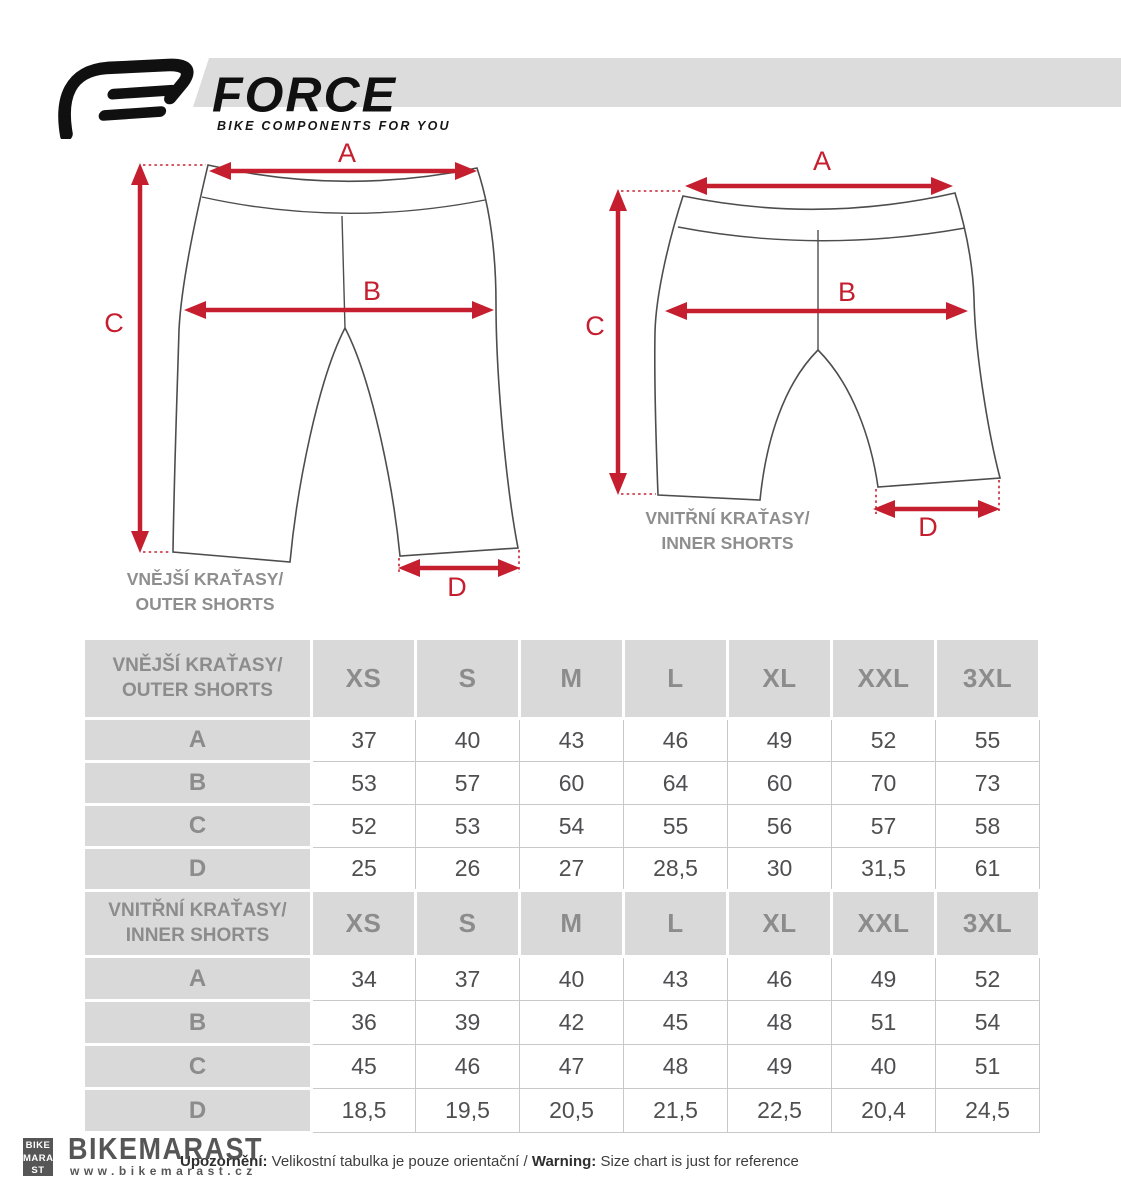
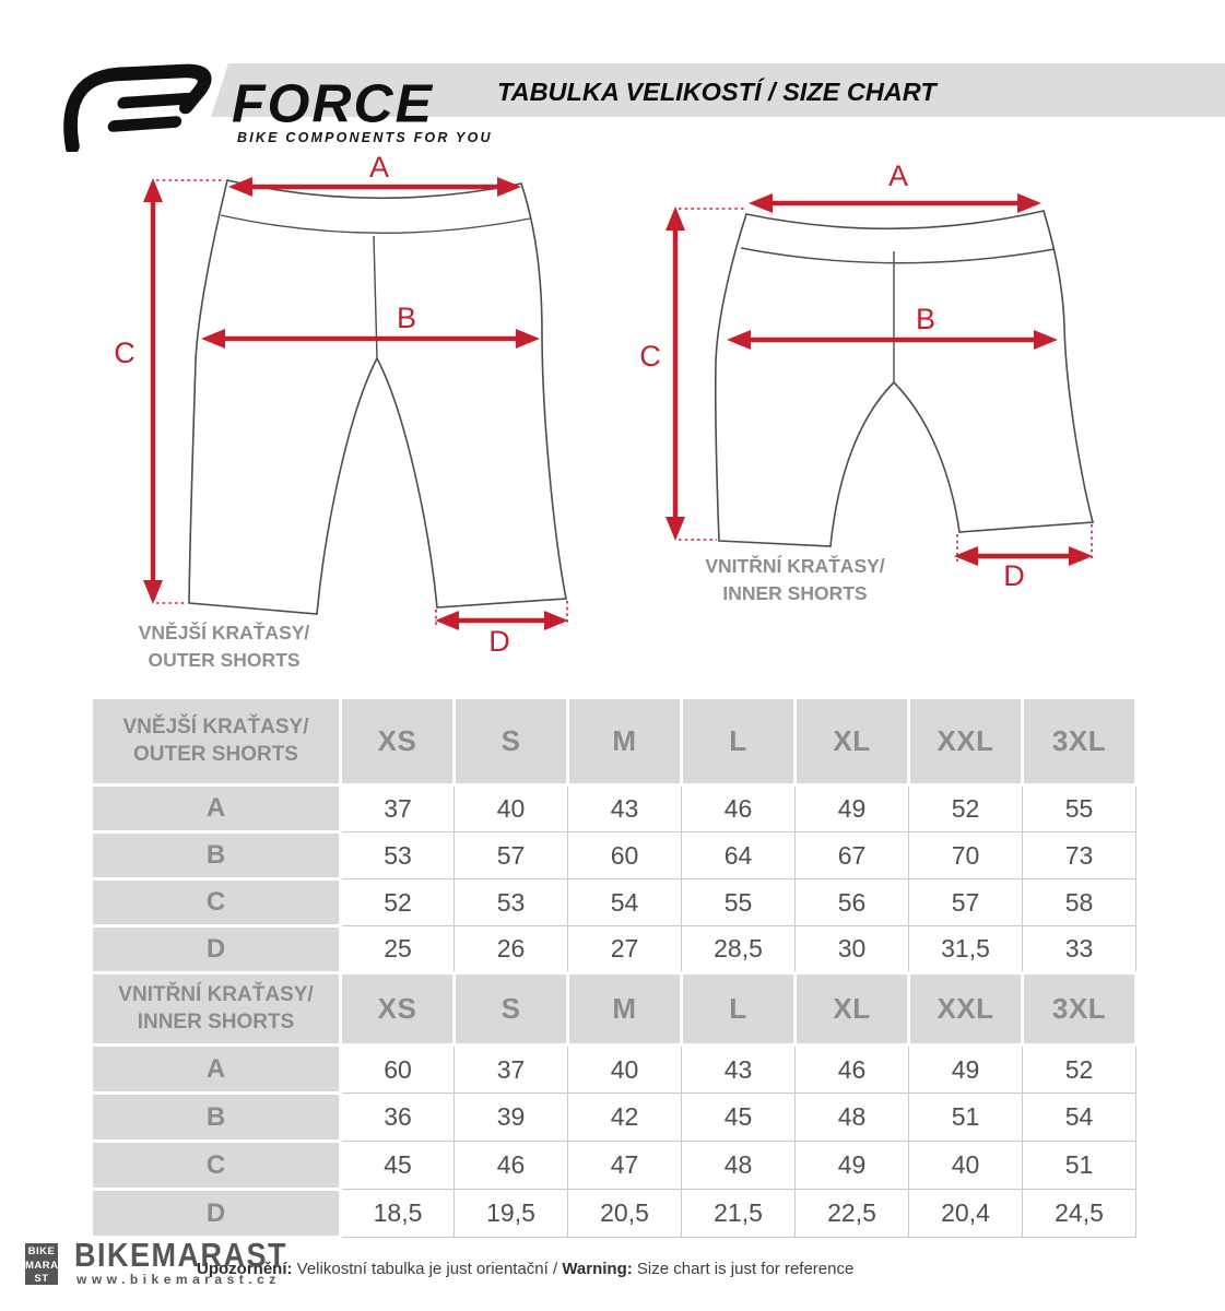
  FORCE
  BIKE COMPONENTS FOR YOU
+ TABULKA VELIKOSTÍ / SIZE CHART
  A
  B
  C
  D
  VNĚJŠÍ KRAŤASY/
  OUTER SHORTS
  A
  B
  C
  D
  VNITŘNÍ KRAŤASY/
  INNER SHORTS
  VNĚJŠÍ KRAŤASY/ OUTER SHORTS	XS	S	M	L	XL	XXL	3XL
  A	37	40	43	46	49	52	55
- B	53	57	60	64	60	70	73
+ B	53	57	60	64	67	70	73
  C	52	53	54	55	56	57	58
- D	25	26	27	28,5	30	31,5	61
+ D	25	26	27	28,5	30	31,5	33
  VNITŘNÍ KRAŤASY/ INNER SHORTS	XS	S	M	L	XL	XXL	3XL
- A	34	37	40	43	46	49	52
+ A	60	37	40	43	46	49	52
  B	36	39	42	45	48	51	54
  C	45	46	47	48	49	40	51
  D	18,5	19,5	20,5	21,5	22,5	20,4	24,5
- Upozornění: Velikostní tabulka je pouze orientační / Warning: Size chart is just for reference
+ Upozornění: Velikostní tabulka je just orientační / Warning: Size chart is just for reference
  BIKE
  MARA
  ST
  BIKEMARAST
  www.bikemarast.cz
